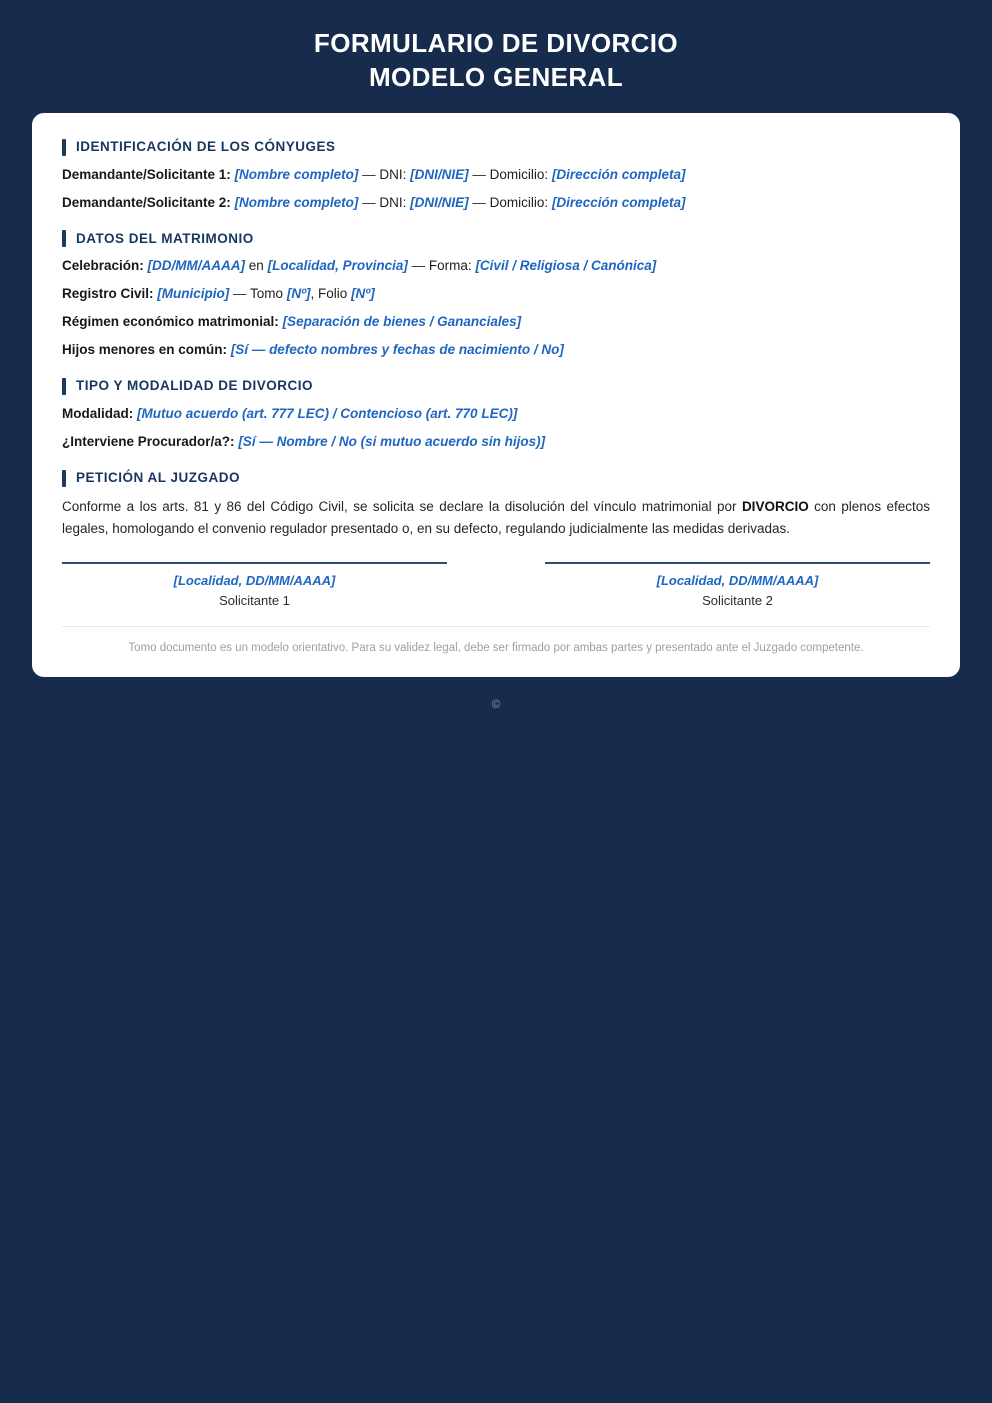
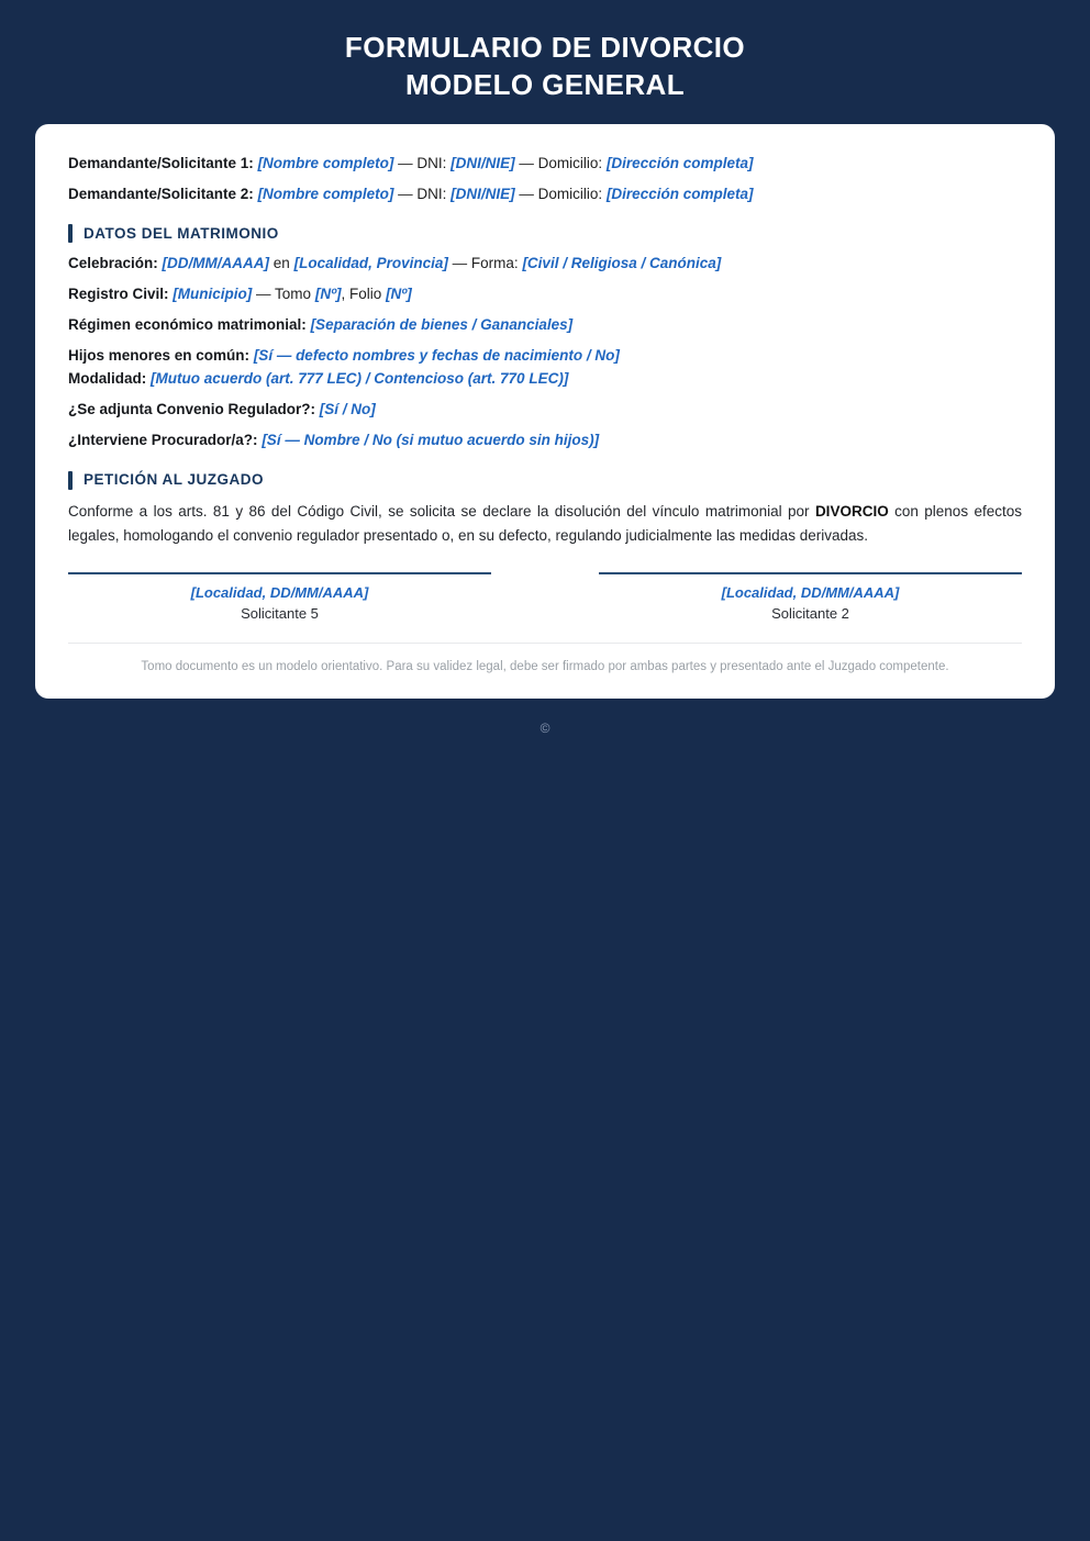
  FORMULARIO DE DIVORCIO
  MODELO GENERAL
- IDENTIFICACIÓN DE LOS CÓNYUGES
  Demandante/Solicitante 1: [Nombre completo] — DNI: [DNI/NIE] — Domicilio: [Dirección completa]
  Demandante/Solicitante 2: [Nombre completo] — DNI: [DNI/NIE] — Domicilio: [Dirección completa]
  DATOS DEL MATRIMONIO
  Celebración: [DD/MM/AAAA] en [Localidad, Provincia] — Forma: [Civil / Religiosa / Canónica]
  Registro Civil: [Municipio] — Tomo [Nº], Folio [Nº]
  Régimen económico matrimonial: [Separación de bienes / Gananciales]
  Hijos menores en común: [Sí — defecto nombres y fechas de nacimiento / No]
- TIPO Y MODALIDAD DE DIVORCIO
  Modalidad: [Mutuo acuerdo (art. 777 LEC) / Contencioso (art. 770 LEC)]
+ ¿Se adjunta Convenio Regulador?: [Sí / No]
  ¿Interviene Procurador/a?: [Sí — Nombre / No (si mutuo acuerdo sin hijos)]
  PETICIÓN AL JUZGADO
  Conforme a los arts. 81 y 86 del Código Civil, se solicita se declare la disolución del vínculo matrimonial por DIVORCIO con plenos efectos legales, homologando el convenio regulador presentado o, en su defecto, regulando judicialmente las medidas derivadas.
  [Localidad, DD/MM/AAAA]
- Solicitante 1
+ Solicitante 5
  [Localidad, DD/MM/AAAA]
  Solicitante 2
  Tomo documento es un modelo orientativo. Para su validez legal, debe ser firmado por ambas partes y presentado ante el Juzgado competente.
  ©
